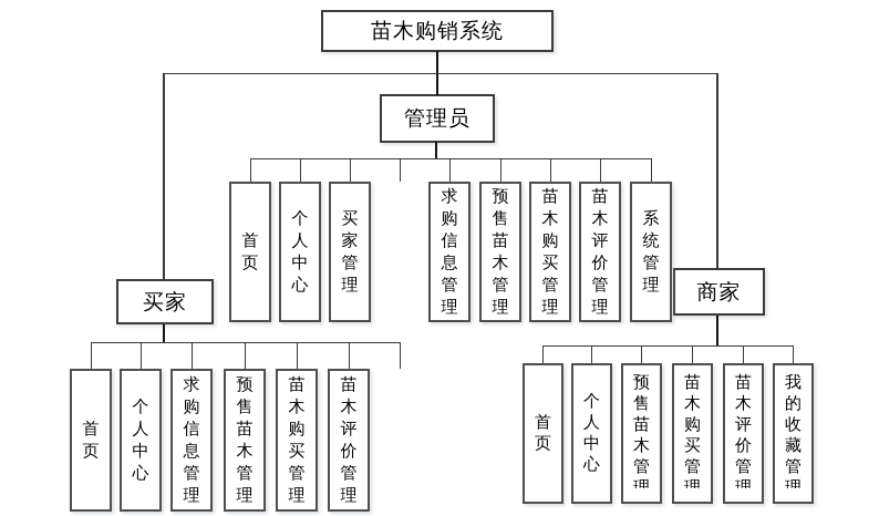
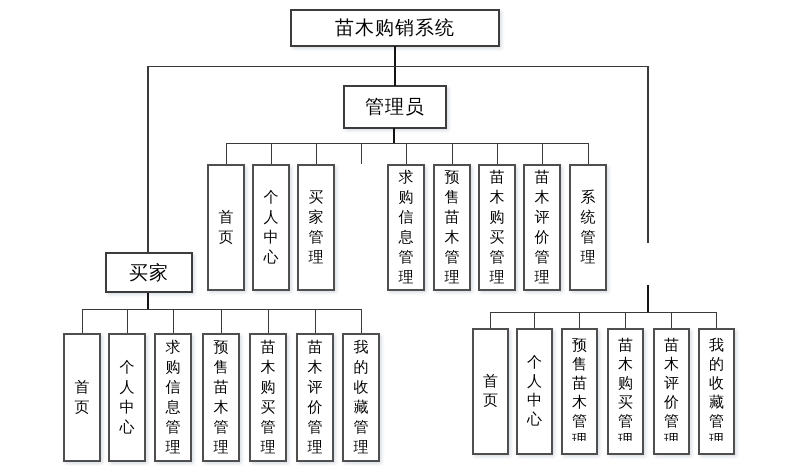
  苗木购销系统
  管理员
  买家
- 商家
  首页
  个人中心
  买家管理
  求购信息管理
  预售苗木管理
  苗木购买管理
  苗木评价管理
  系统管理
  首页
  个人中心
  求购信息管理
  预售苗木管理
  苗木购买管理
  苗木评价管理
+ 我的收藏管理
  首页
  个人中心
  预售苗木管
  苗木购买管
  苗木评价管
  我的收藏管
